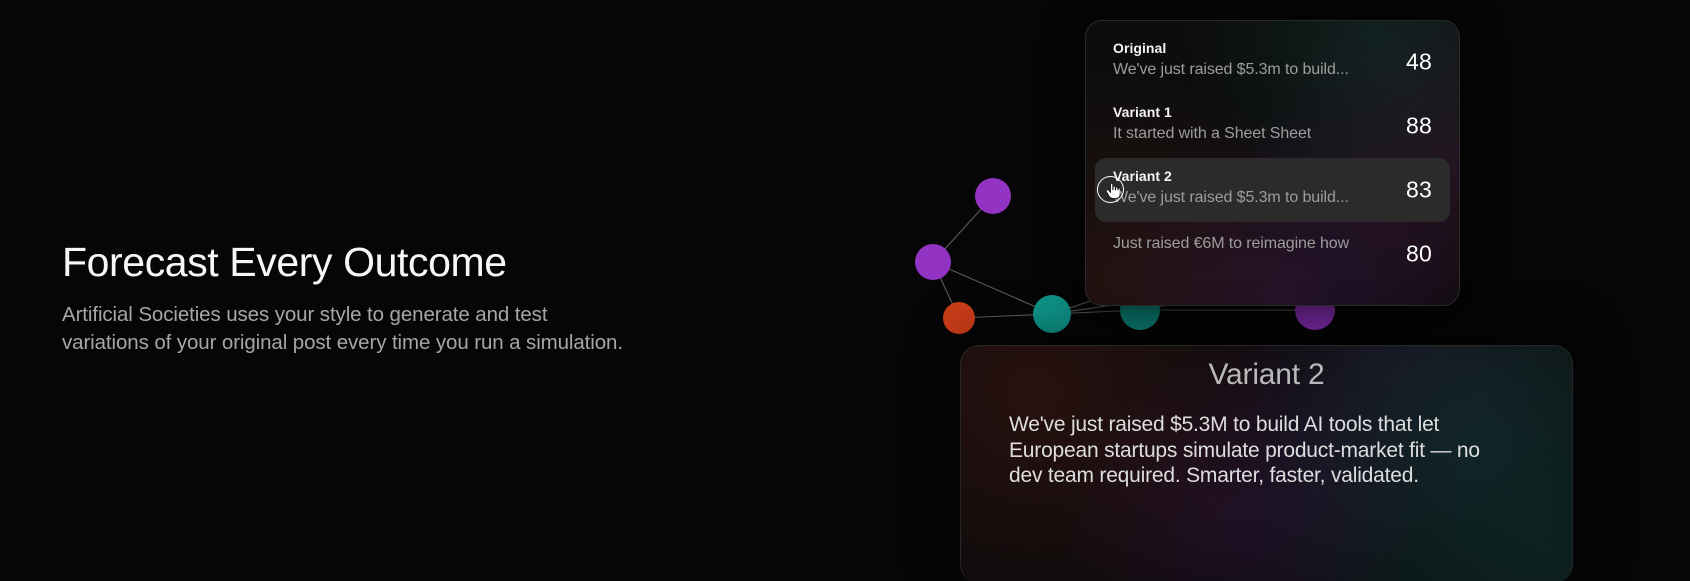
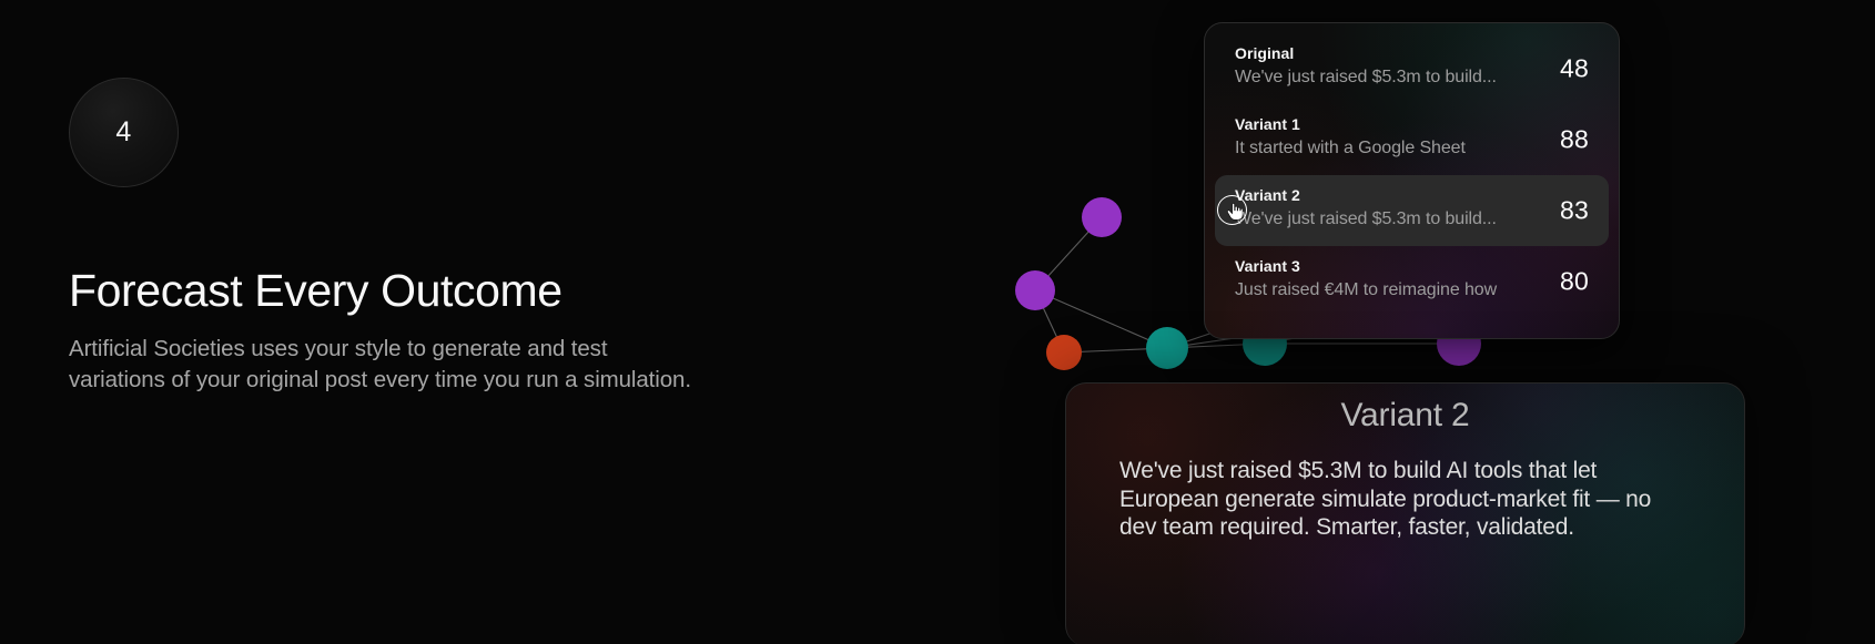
+ 4
  Forecast Every Outcome
  Artificial Societies uses your style to generate and test
  variations of your original post every time you run a simulation.
  Original
  We've just raised $5.3m to build...
  48
  Variant 1
- It started with a Sheet Sheet
+ It started with a Google Sheet
  88
  Variant 2
  We've just raised $5.3m to build...
  83
+ Variant 3
- Just raised €6M to reimagine how
+ Just raised €4M to reimagine how
  80
  Variant 2
- We've just raised $5.3M to build AI tools that let European startups simulate product-market fit — no dev team required. Smarter, faster, validated.
+ We've just raised $5.3M to build AI tools that let European generate simulate product-market fit — no dev team required. Smarter, faster, validated.
